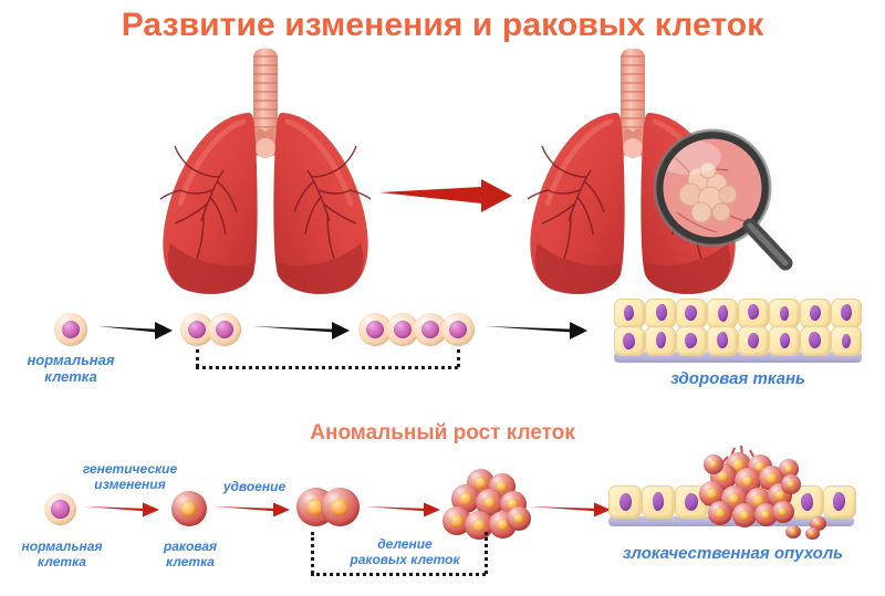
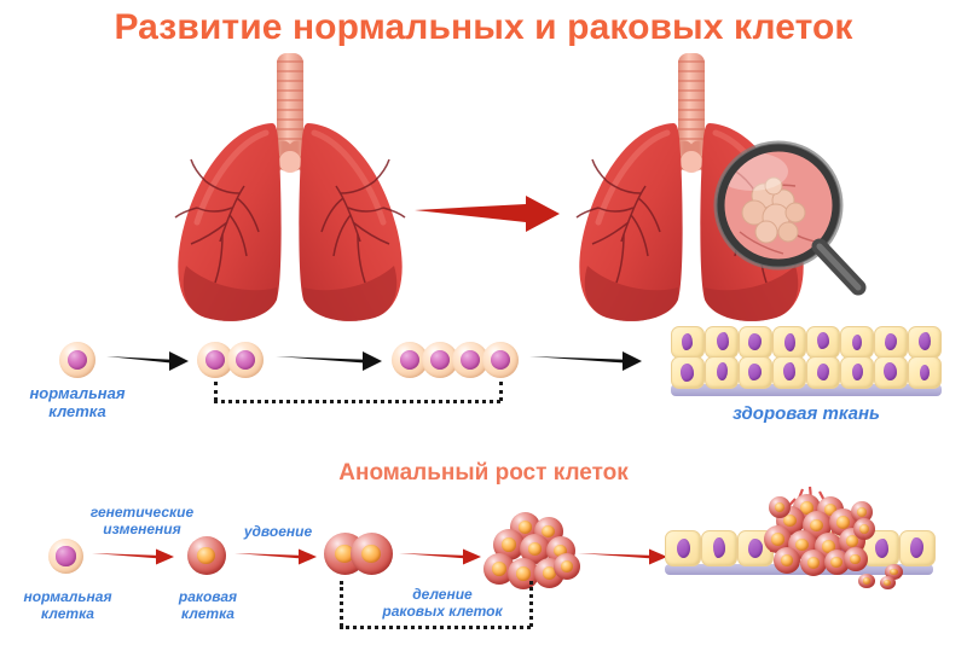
- Развитие изменения и раковых клеток
+ Развитие нормальных и раковых клеток
  нормальная
  клетка
  здоровая ткань
  Аномальный рост клеток
  нормальная
  клетка
  генетические
  изменения
  раковая
  клетка
  удвоение
  деление
  раковых клеток
- злокачественная опухоль
